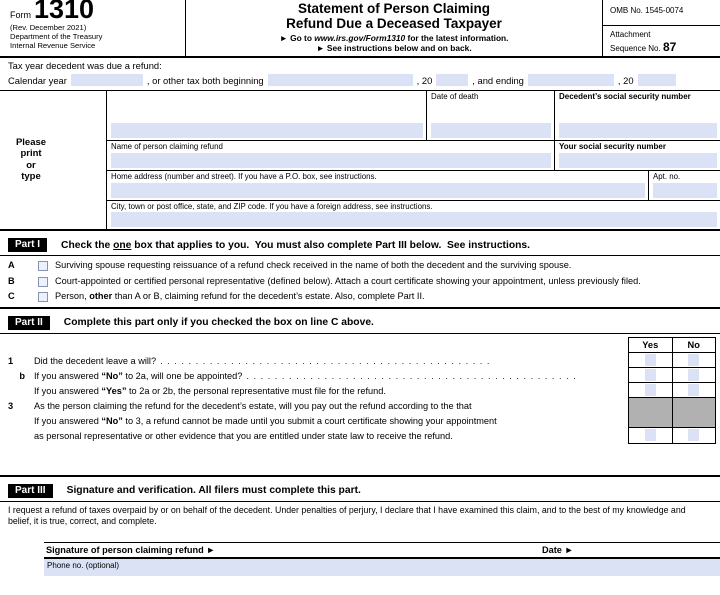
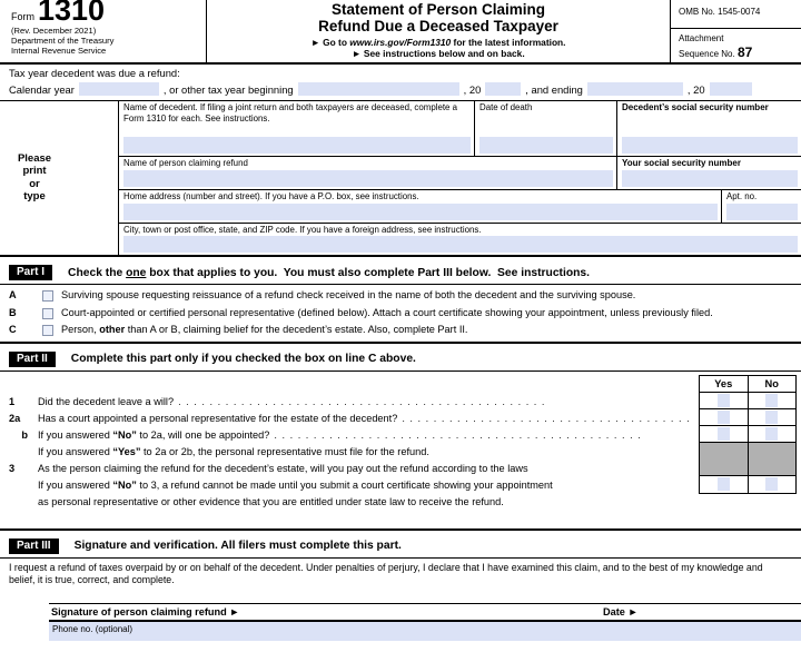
  Form
  1310
  (Rev. December 2021)
  Department of the Treasury
  Internal Revenue Service
  Statement of Person Claiming
  Refund Due a Deceased Taxpayer
  ► Go to www.irs.gov/Form1310 for the latest information.
  ► See instructions below and on back.
  OMB No. 1545-0074
  Attachment
  Sequence No. 87
  Tax year decedent was due a refund:
  Calendar year
- , or other tax both beginning
+ , or other tax year beginning
  , 20
  , and ending
  , 20
  Please
  print
  or
  type
+ Name of decedent. If filing a joint return and both taxpayers are deceased, complete a Form 1310 for each. See instructions.
  Date of death
  Decedent’s social security number
  Name of person claiming refund
  Your social security number
  Home address (number and street). If you have a P.O. box, see instructions.
  Apt. no.
  City, town or post office, state, and ZIP code. If you have a foreign address, see instructions.
  Part I
  Check the one box that applies to you. You must also complete Part III below. See instructions.
  A
  Surviving spouse requesting reissuance of a refund check received in the name of both the decedent and the surviving spouse.
  B
  Court-appointed or certified personal representative (defined below). Attach a court certificate showing your appointment, unless previously filed.
  C
- Person, other than A or B, claiming refund for the decedent’s estate. Also, complete Part II.
+ Person, other than A or B, claiming belief for the decedent’s estate. Also, complete Part II.
  Part II
  Complete this part only if you checked the box on line C above.
  1
  Did the decedent leave a will?
+ 2a
+ Has a court appointed a personal representative for the estate of the decedent?
  b
  If you answered “No” to 2a, will one be appointed?
  If you answered “Yes” to 2a or 2b, the personal representative must file for the refund.
  3
- As the person claiming the refund for the decedent’s estate, will you pay out the refund according to the that
+ As the person claiming the refund for the decedent’s estate, will you pay out the refund according to the laws
  If you answered “No” to 3, a refund cannot be made until you submit a court certificate showing your appointment
  as personal representative or other evidence that you are entitled under state law to receive the refund.
  Yes
  No
  Part III
  Signature and verification. All filers must complete this part.
  I request a refund of taxes overpaid by or on behalf of the decedent. Under penalties of perjury, I declare that I have examined this claim, and to the best of my knowledge and belief, it is true, correct, and complete.
  Signature of person claiming refund ►
  Date ►
  Phone no. (optional)
